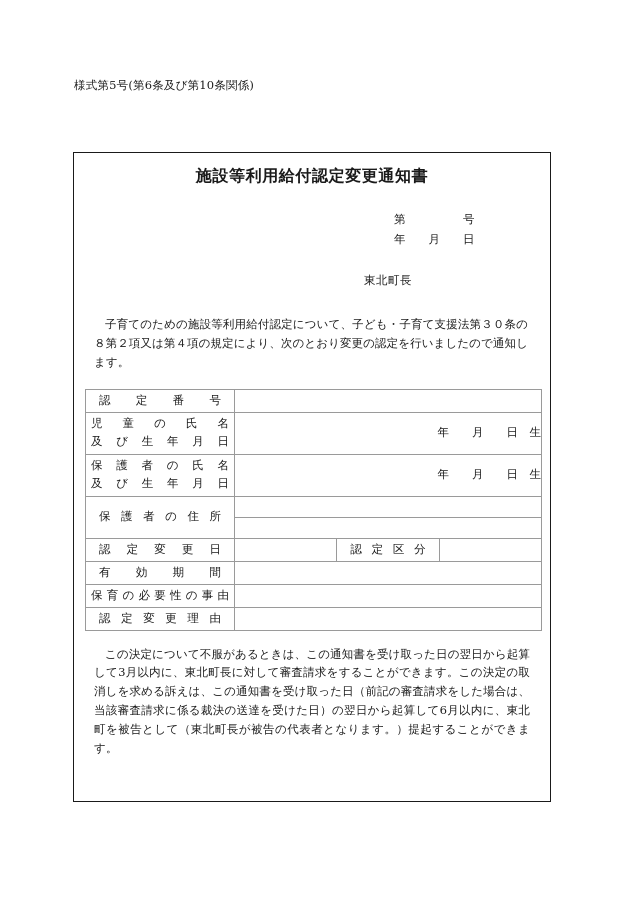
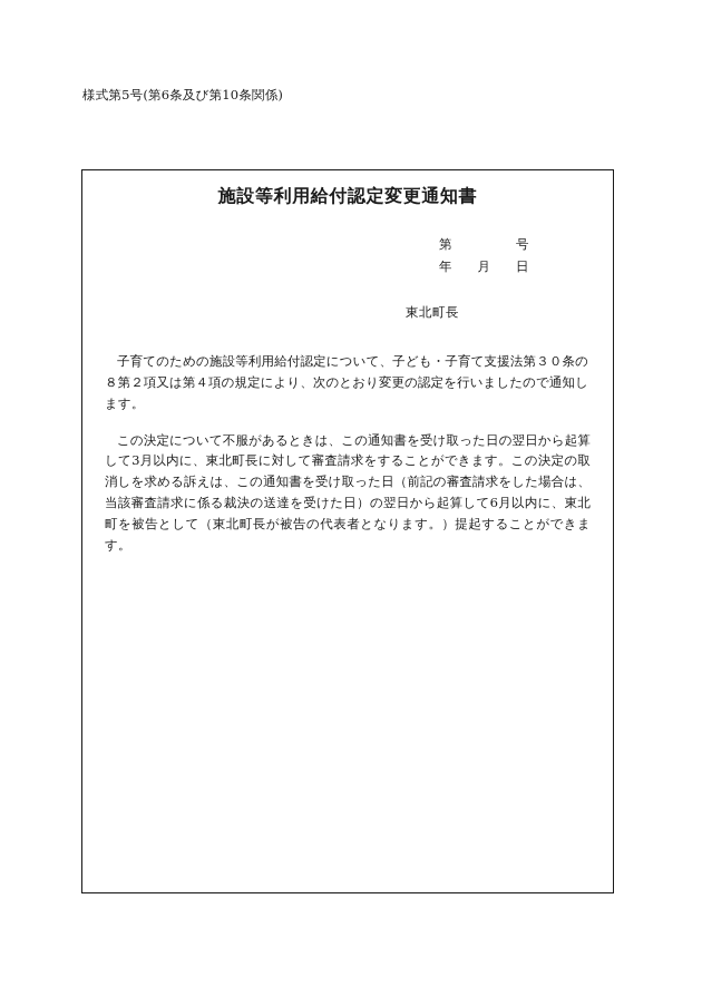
  様式第5号(第6条及び第10条関係)
  施設等利用給付認定変更通知書
  第 号
  年 月 日
  東北町長
  子育てのための施設等利用給付認定について、子ども・子育て支援法第３０条の８第２項又は第４項の規定により、次のとおり変更の認定を行いましたので通知します。
- 認定番号
- 児童の氏名 及び生年月日	年 月 日 生
- 保護者の氏名 及び生年月日	年 月 日 生
- 保護者の住所
- 認定変更日		認定区分
- 有効期間
- 保育の必要性の事由
- 認定変更理由
  この決定について不服があるときは、この通知書を受け取った日の翌日から起算して3月以内に、東北町長に対して審査請求をすることができます。この決定の取消しを求める訴えは、この通知書を受け取った日（前記の審査請求をした場合は、当該審査請求に係る裁決の送達を受けた日）の翌日から起算して6月以内に、東北町を被告として（東北町長が被告の代表者となります。）提起することができます。
